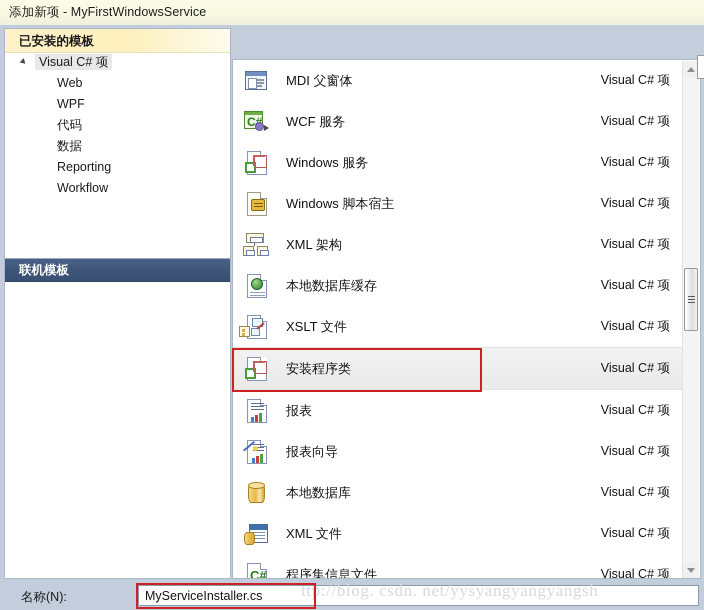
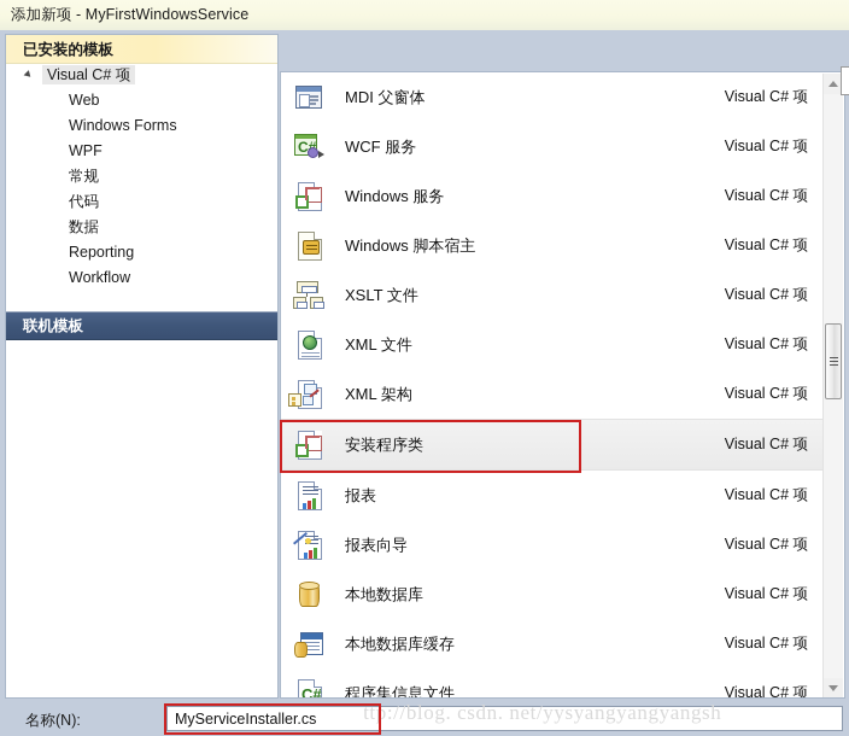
  添加新项 - MyFirstWindowsService
  已安装的模板
  Visual C# 项
  Web
+ Windows Forms
  WPF
+ 常规
  代码
  数据
  Reporting
  Workflow
  联机模板
  MDI 父窗体
  Visual C# 项
  WCF 服务
  Visual C# 项
  Windows 服务
  Visual C# 项
  Windows 脚本宿主
  Visual C# 项
- XML 架构
+ XSLT 文件
  Visual C# 项
- 本地数据库缓存
+ XML 文件
  Visual C# 项
- XSLT 文件
+ XML 架构
  Visual C# 项
  安装程序类
  Visual C# 项
  报表
  Visual C# 项
  报表向导
  Visual C# 项
  本地数据库
  Visual C# 项
- XML 文件
+ 本地数据库缓存
  Visual C# 项
  C#
  程序集信息文件
  Visual C# 项
  名称(N):
  MyServiceInstaller.cs
  ttp://blog. csdn. net/yysyangyangyangsh
